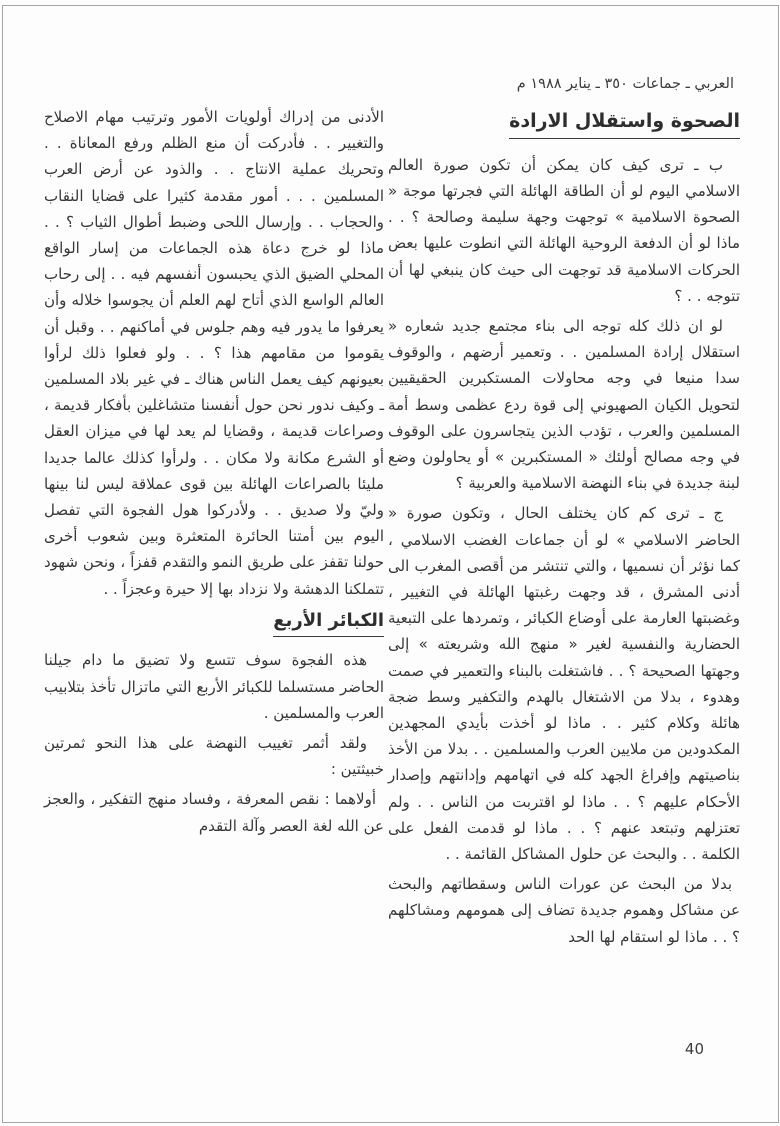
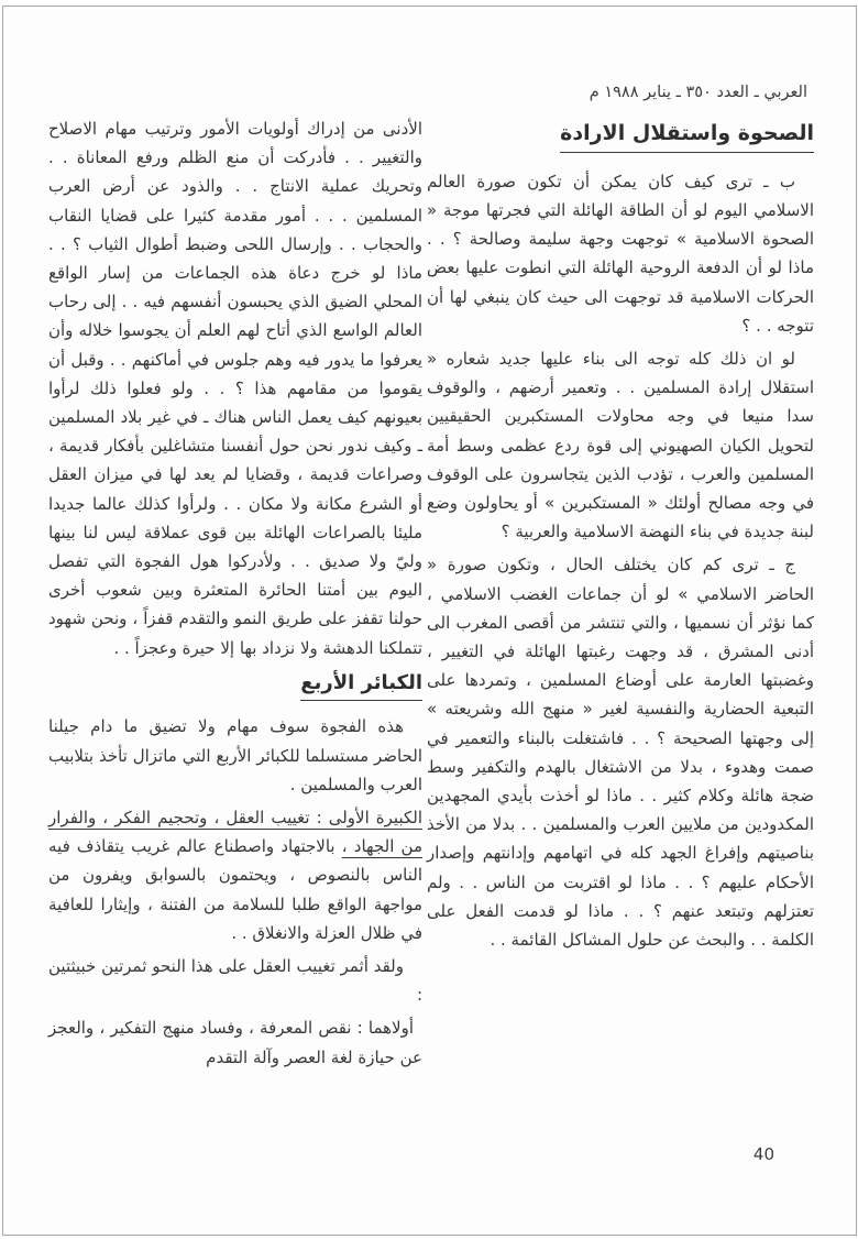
- العربي ـ جماعات ٣٥٠ ـ يناير ١٩٨٨ م
+ العربي ـ العدد ٣٥٠ ـ يناير ١٩٨٨ م
  الصحوة واستقلال الارادة
  ب ـ ترى كيف كان يمكن أن تكون صورة العالم الاسلامي اليوم لو أن الطاقة الهائلة التي فجرتها موجة « الصحوة الاسلامية » توجهت وجهة سليمة وصالحة ؟ . . ماذا لو أن الدفعة الروحية الهائلة التي انطوت عليها بعض الحركات الاسلامية قد توجهت الى حيث كان ينبغي لها أن تتوجه . . ؟
- لو ان ذلك كله توجه الى بناء مجتمع جديد شعاره « استقلال إرادة المسلمين . . وتعمير أرضهم ، والوقوف سدا منيعا في وجه محاولات المستكبرين الحقيقيين لتحويل الكيان الصهيوني إلى قوة ردع عظمى وسط أمة المسلمين والعرب ، تؤدب الذين يتجاسرون على الوقوف في وجه مصالح أولئك « المستكبرين » أو يحاولون وضع لبنة جديدة في بناء النهضة الاسلامية والعربية ؟
+ لو ان ذلك كله توجه الى بناء عليها جديد شعاره « استقلال إرادة المسلمين . . وتعمير أرضهم ، والوقوف سدا منيعا في وجه محاولات المستكبرين الحقيقيين لتحويل الكيان الصهيوني إلى قوة ردع عظمى وسط أمة المسلمين والعرب ، تؤدب الذين يتجاسرون على الوقوف في وجه مصالح أولئك « المستكبرين » أو يحاولون وضع لبنة جديدة في بناء النهضة الاسلامية والعربية ؟
- ج ـ ترى كم كان يختلف الحال ، وتكون صورة « الحاضر الاسلامي » لو أن جماعات الغضب الاسلامي ، كما نؤثر أن نسميها ، والتي تنتشر من أقصى المغرب الى أدنى المشرق ، قد وجهت رغبتها الهائلة في التغيير ، وغضبتها العارمة على أوضاع الكبائر ، وتمردها على التبعية الحضارية والنفسية لغير « منهج الله وشريعته » إلى وجهتها الصحيحة ؟ . . فاشتغلت بالبناء والتعمير في صمت وهدوء ، بدلا من الاشتغال بالهدم والتكفير وسط ضجة هائلة وكلام كثير . . ماذا لو أخذت بأيدي المجهدين المكدودين من ملايين العرب والمسلمين . . بدلا من الأخذ بناصيتهم وإفراغ الجهد كله في اتهامهم وإدانتهم وإصدار الأحكام عليهم ؟ . . ماذا لو اقتربت من الناس . . ولم تعتزلهم وتبتعد عنهم ؟ . . ماذا لو قدمت الفعل على الكلمة . . والبحث عن حلول المشاكل القائمة . .
+ ج ـ ترى كم كان يختلف الحال ، وتكون صورة « الحاضر الاسلامي » لو أن جماعات الغضب الاسلامي ، كما نؤثر أن نسميها ، والتي تنتشر من أقصى المغرب الى أدنى المشرق ، قد وجهت رغبتها الهائلة في التغيير ، وغضبتها العارمة على أوضاع المسلمين ، وتمردها على التبعية الحضارية والنفسية لغير « منهج الله وشريعته » إلى وجهتها الصحيحة ؟ . . فاشتغلت بالبناء والتعمير في صمت وهدوء ، بدلا من الاشتغال بالهدم والتكفير وسط ضجة هائلة وكلام كثير . . ماذا لو أخذت بأيدي المجهدين المكدودين من ملايين العرب والمسلمين . . بدلا من الأخذ بناصيتهم وإفراغ الجهد كله في اتهامهم وإدانتهم وإصدار الأحكام عليهم ؟ . . ماذا لو اقتربت من الناس . . ولم تعتزلهم وتبتعد عنهم ؟ . . ماذا لو قدمت الفعل على الكلمة . . والبحث عن حلول المشاكل القائمة . .
- بدلا من البحث عن عورات الناس وسقطاتهم والبحث عن مشاكل وهموم جديدة تضاف إلى همومهم ومشاكلهم ؟ . . ماذا لو استقام لها الحد
  الأدنى من إدراك أولويات الأمور وترتيب مهام الاصلاح والتغيير . . فأدركت أن منع الظلم ورفع المعاناة . . وتحريك عملية الانتاج . . والذود عن أرض العرب المسلمين . . . أمور مقدمة كثيرا على قضايا النقاب والحجاب . . وإرسال اللحى وضبط أطوال الثياب ؟ . . ماذا لو خرج دعاة هذه الجماعات من إسار الواقع المحلي الضيق الذي يحبسون أنفسهم فيه . . إلى رحاب العالم الواسع الذي أتاح لهم العلم أن يجوسوا خلاله وأن يعرفوا ما يدور فيه وهم جلوس في أماكنهم . . وقبل أن يقوموا من مقامهم هذا ؟ . . ولو فعلوا ذلك لرأوا بعيونهم كيف يعمل الناس هناك ـ في غير بلاد المسلمين ـ وكيف ندور نحن حول أنفسنا متشاغلين بأفكار قديمة ، وصراعات قديمة ، وقضايا لم يعد لها في ميزان العقل أو الشرع مكانة ولا مكان . . ولرأوا كذلك عالما جديدا مليئا بالصراعات الهائلة بين قوى عملاقة ليس لنا بينها وليّ ولا صديق . . ولأدركوا هول الفجوة التي تفصل اليوم بين أمتنا الحائرة المتعثرة وبين شعوب أخرى حولنا تقفز على طريق النمو والتقدم قفزاً ، ونحن شهود تتملكنا الدهشة ولا نزداد بها إلا حيرة وعجزاً . .
  الكبائر الأربع
- هذه الفجوة سوف تتسع ولا تضيق ما دام جيلنا الحاضر مستسلما للكبائر الأربع التي ماتزال تأخذ بتلابيب العرب والمسلمين .
+ هذه الفجوة سوف مهام ولا تضيق ما دام جيلنا الحاضر مستسلما للكبائر الأربع التي ماتزال تأخذ بتلابيب العرب والمسلمين .
+ الكبيرة الأولى : تغييب العقل ، وتحجيم الفكر ، والفرار من الجهاد ، بالاجتهاد واصطناع عالم غريب يتقاذف فيه الناس بالنصوص ، ويحتمون بالسوابق ويفرون من مواجهة الواقع طلبا للسلامة من الفتنة ، وإيثارا للعافية في ظلال العزلة والانغلاق . .
- ولقد أثمر تغييب النهضة على هذا النحو ثمرتين خبيثتين :
+ ولقد أثمر تغييب العقل على هذا النحو ثمرتين خبيثتين :
- أولاهما : نقص المعرفة ، وفساد منهج التفكير ، والعجز عن الله لغة العصر وآلة التقدم
+ أولاهما : نقص المعرفة ، وفساد منهج التفكير ، والعجز عن حيازة لغة العصر وآلة التقدم
  40
